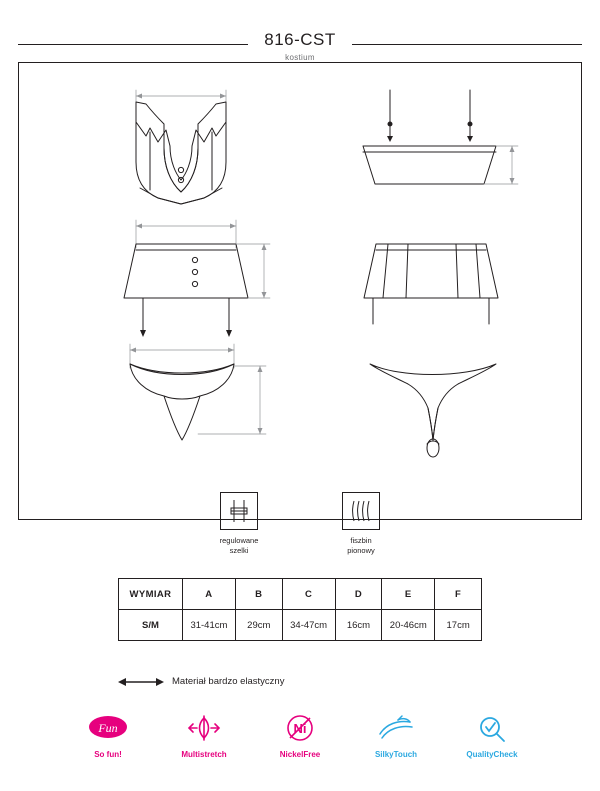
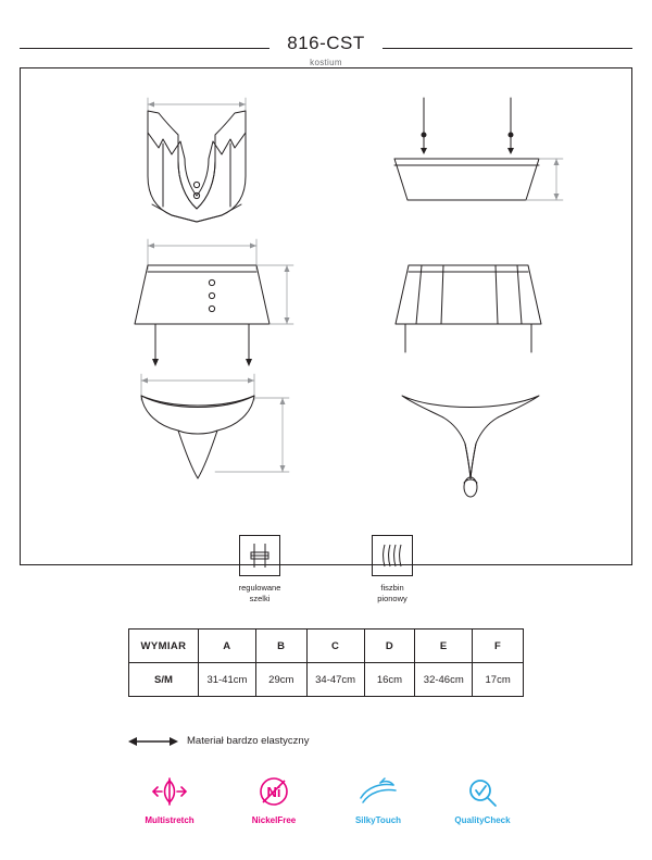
  816-CST
  kostium
  regulowane
  szelki
  fiszbin
  pionowy
  WYMIAR	A	B	C	D	E	F
- S/M	31-41cm	29cm	34-47cm	16cm	20-46cm	17cm
+ S/M	31-41cm	29cm	34-47cm	16cm	32-46cm	17cm
  Materiał bardzo elastyczny
- Fun
- So fun!
  Multistretch
  Ni
  NickelFree
  SilkyTouch
  QualityCheck
